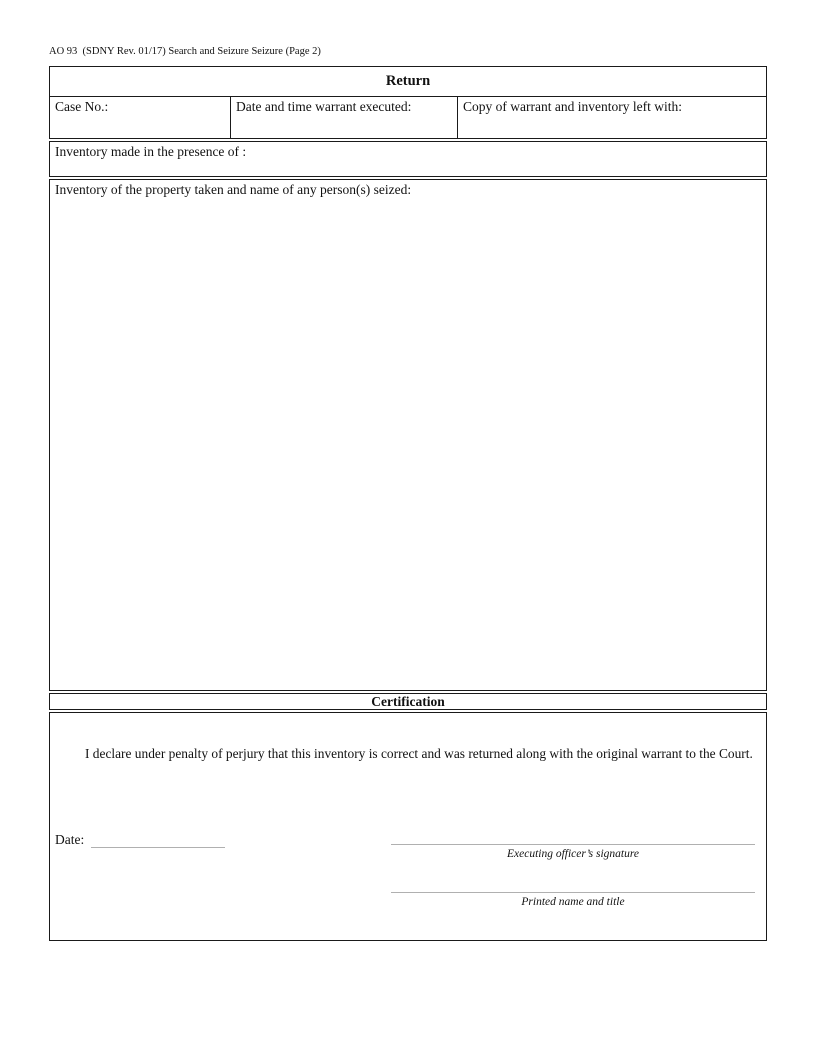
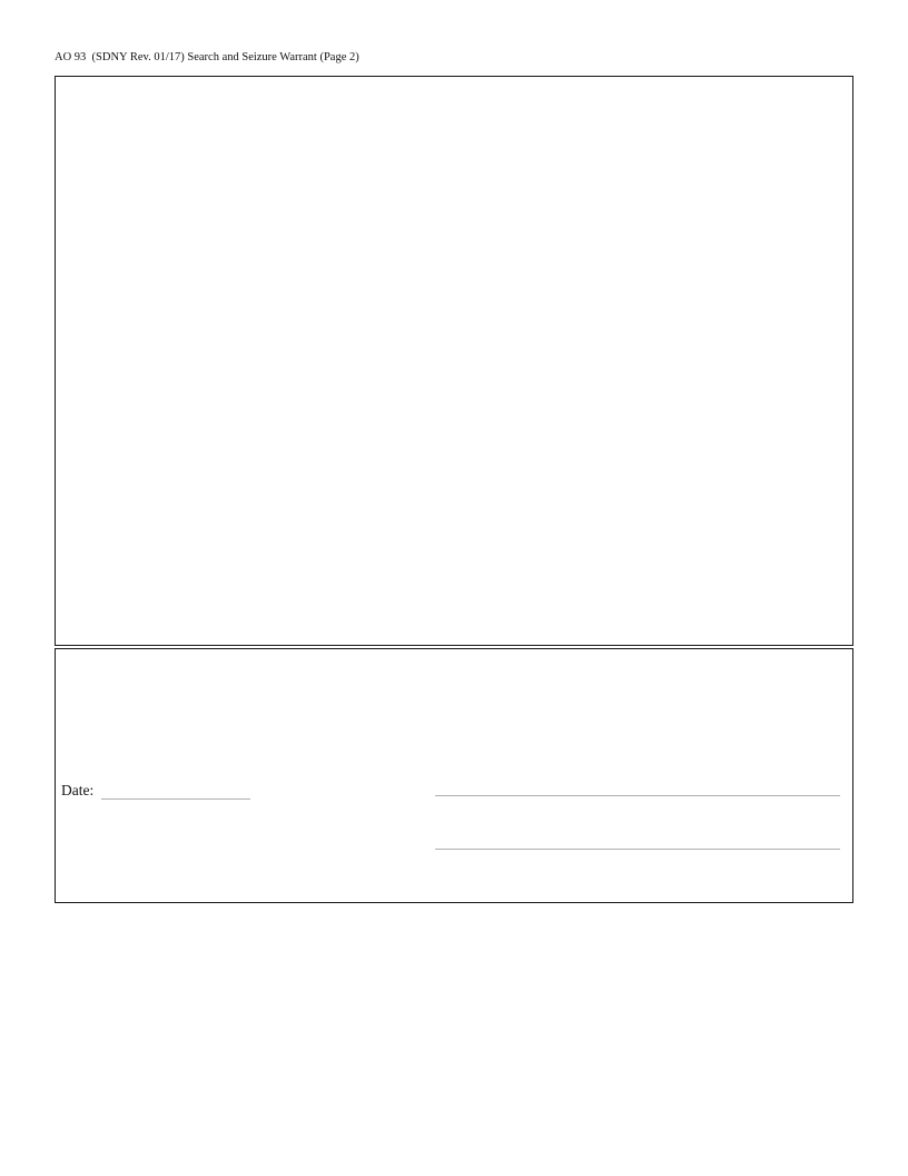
- AO 93 (SDNY Rev. 01/17) Search and Seizure Seizure (Page 2)
+ AO 93 (SDNY Rev. 01/17) Search and Seizure Warrant (Page 2)
- Return
- Case No.:
- Date and time warrant executed:
- Copy of warrant and inventory left with:
- Inventory made in the presence of :
- Inventory of the property taken and name of any person(s) seized:
- Certification
- I declare under penalty of perjury that this inventory is correct and was returned along with the original warrant to the Court.
  Date:
- Executing officer’s signature
- Printed name and title
